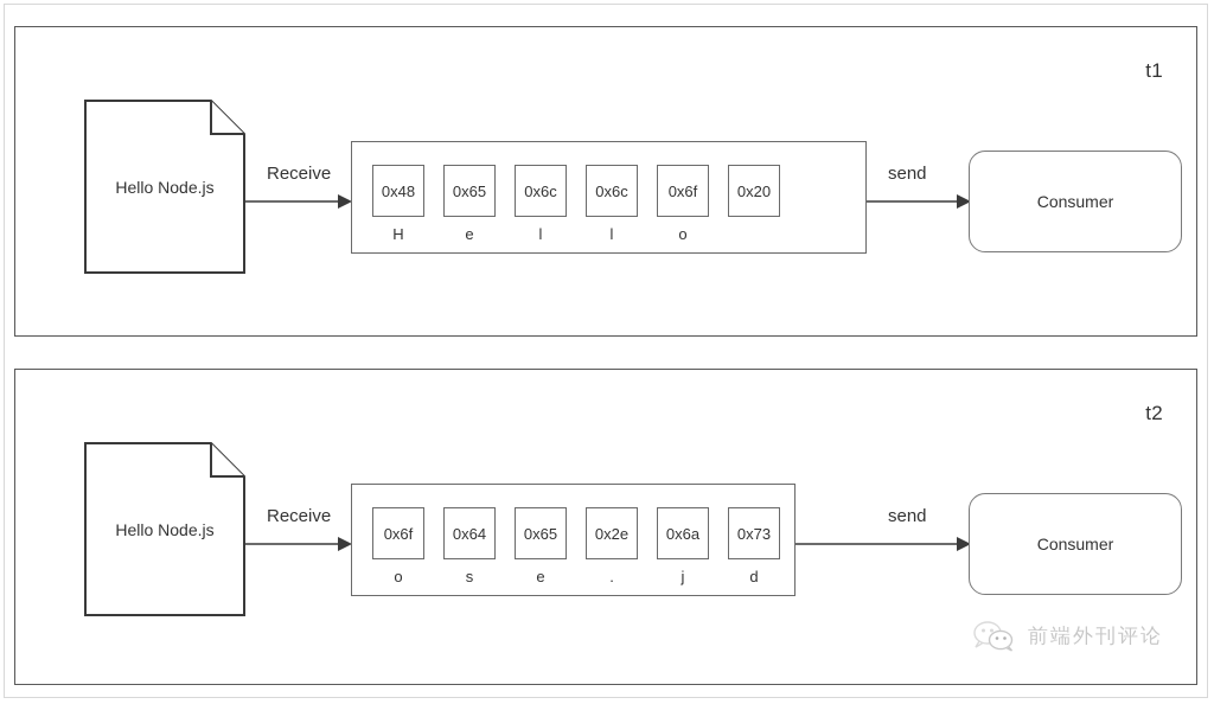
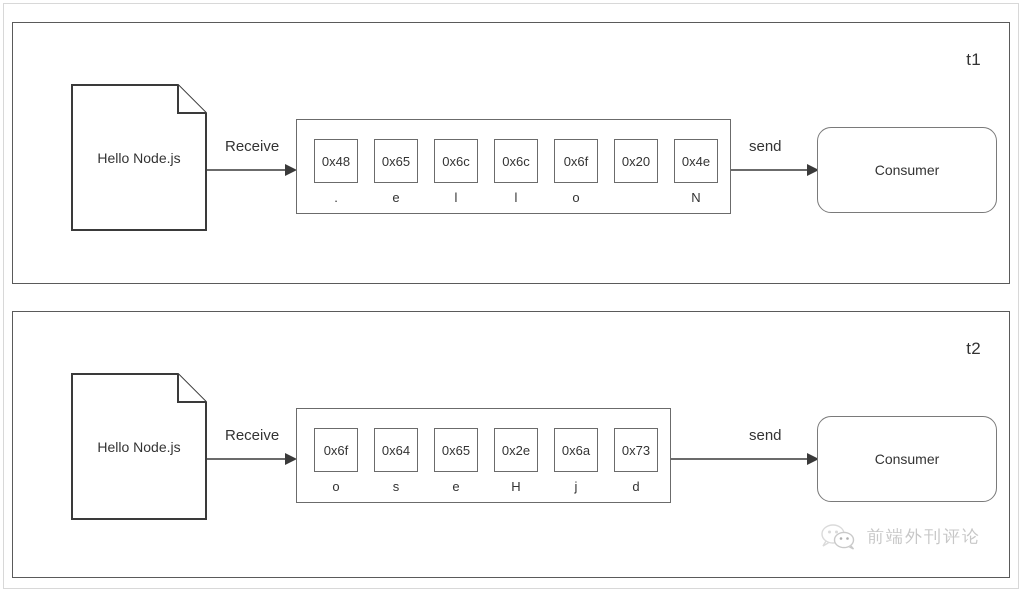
  t1
  Hello Node.js
  Receive
  0x48
- H
+ .
  0x65
  e
  0x6c
  l
  0x6c
  l
  0x6f
  o
  0x20
+ 0x4e
+ N
  send
  Consumer
  t2
  Hello Node.js
  Receive
  0x6f
  o
  0x64
  s
  0x65
  e
  0x2e
- .
+ H
  0x6a
  j
  0x73
  d
  send
  Consumer
  前端外刊评论
